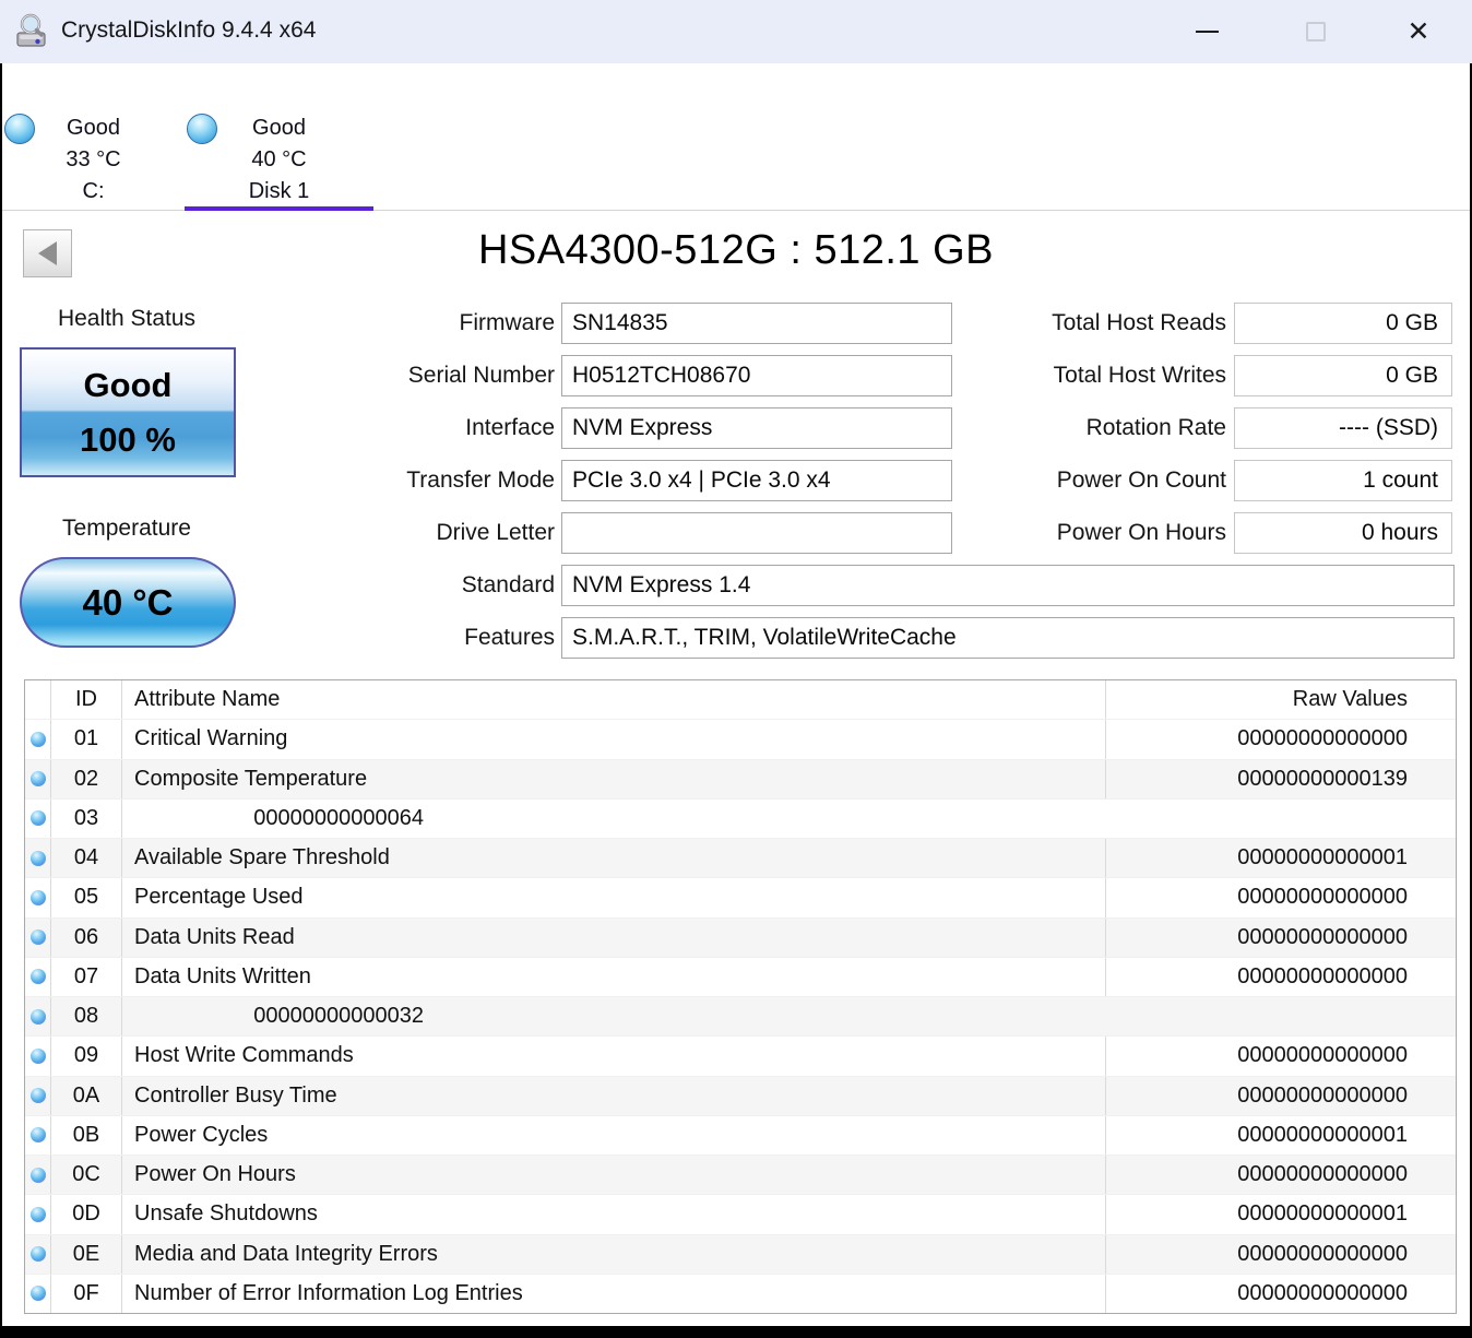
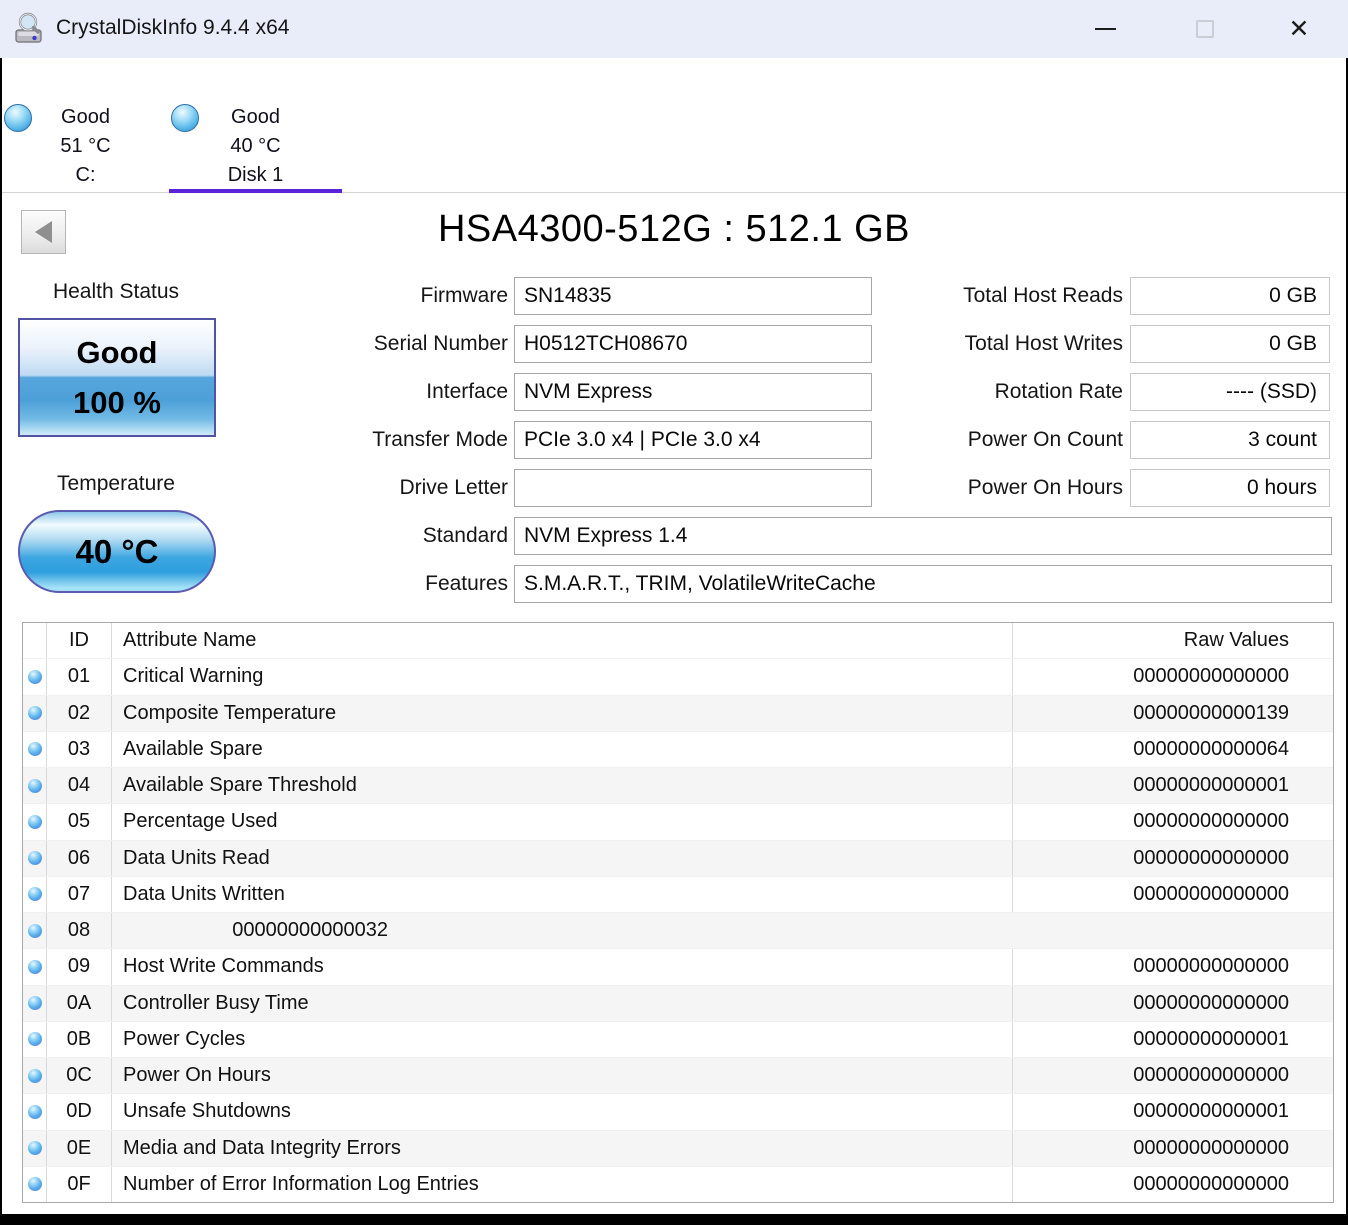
  CrystalDiskInfo 9.4.4 x64
  ✕
  Good
- 33 °C
+ 51 °C
  C:
  Good
  40 °C
  Disk 1
  HSA4300-512G : 512.1 GB
  Health Status
  Good
  100 %
  Temperature
  40 °C
  Firmware
  SN14835
  Serial Number
  H0512TCH08670
  Interface
  NVM Express
  Transfer Mode
  PCIe 3.0 x4 | PCIe 3.0 x4
  Drive Letter
  Standard
  NVM Express 1.4
  Features
  S.M.A.R.T., TRIM, VolatileWriteCache
  Total Host Reads
  0 GB
  Total Host Writes
  0 GB
  Rotation Rate
  ---- (SSD)
  Power On Count
- 1 count
+ 3 count
  Power On Hours
  0 hours
  ID
  Attribute Name
  Raw Values
  01
  Critical Warning
  00000000000000
  02
  Composite Temperature
  00000000000139
  03
+ Available Spare
  00000000000064
  04
  Available Spare Threshold
  00000000000001
  05
  Percentage Used
  00000000000000
  06
  Data Units Read
  00000000000000
  07
  Data Units Written
  00000000000000
  08
  00000000000032
  09
  Host Write Commands
  00000000000000
  0A
  Controller Busy Time
  00000000000000
  0B
  Power Cycles
  00000000000001
  0C
  Power On Hours
  00000000000000
  0D
  Unsafe Shutdowns
  00000000000001
  0E
  Media and Data Integrity Errors
  00000000000000
  0F
  Number of Error Information Log Entries
  00000000000000
